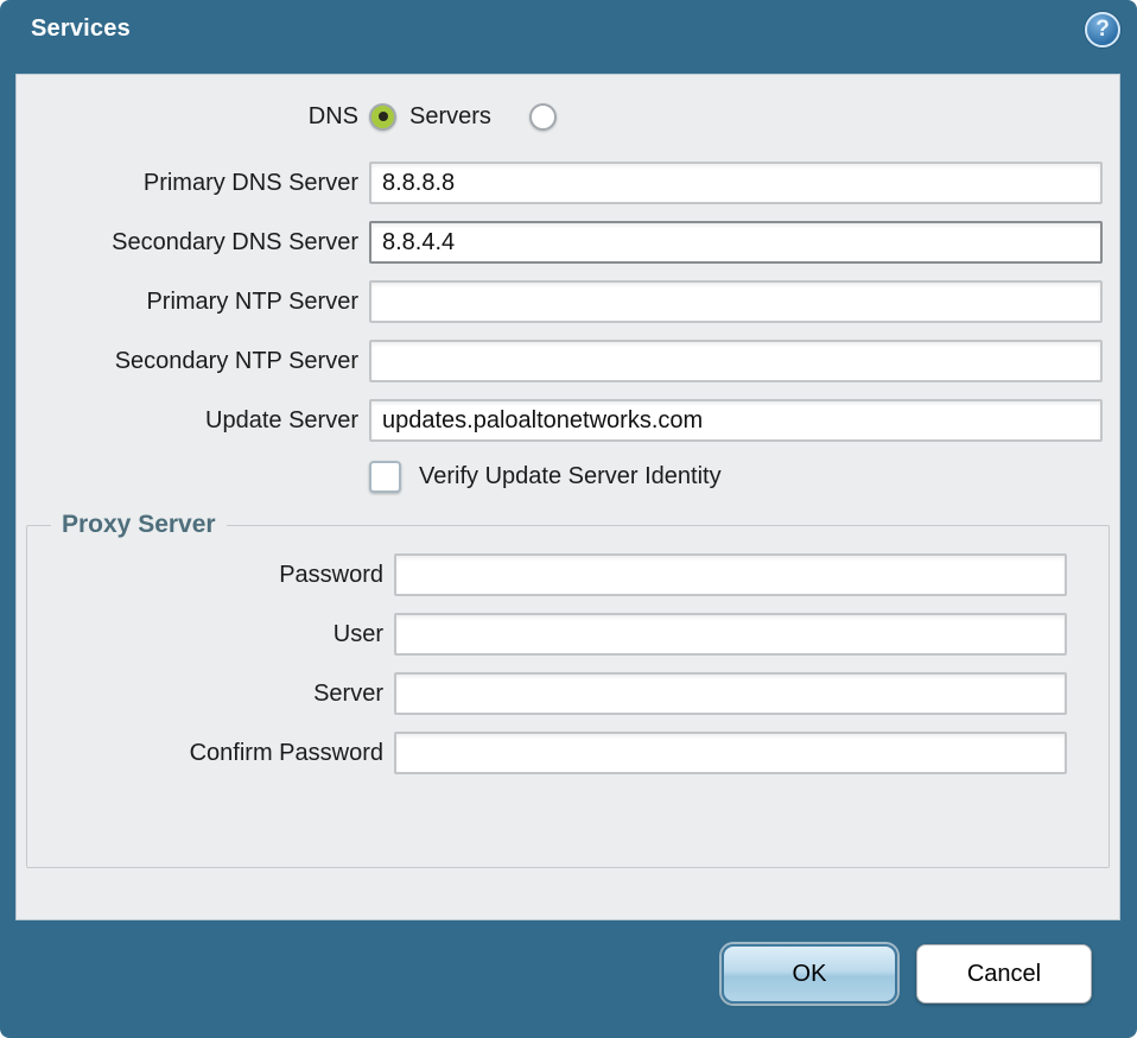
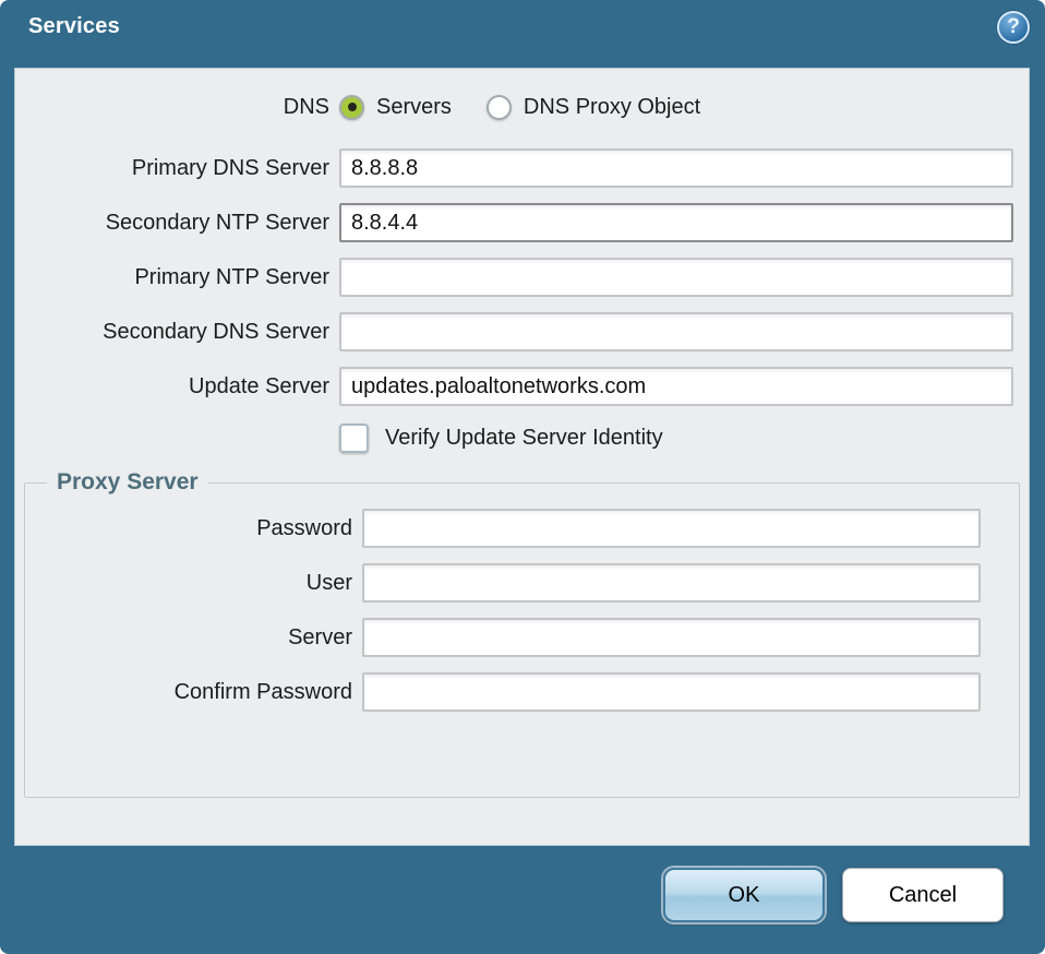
  Services
  ?
  DNS
  Servers
+ DNS Proxy Object
  Primary DNS Server
  8.8.8.8
- Secondary DNS Server
+ Secondary NTP Server
  8.8.4.4
  Primary NTP Server
- Secondary NTP Server
+ Secondary DNS Server
  Update Server
  updates.paloaltonetworks.com
  Verify Update Server Identity
  Proxy Server
  Password
  User
  Server
  Confirm Password
  OK
  Cancel
